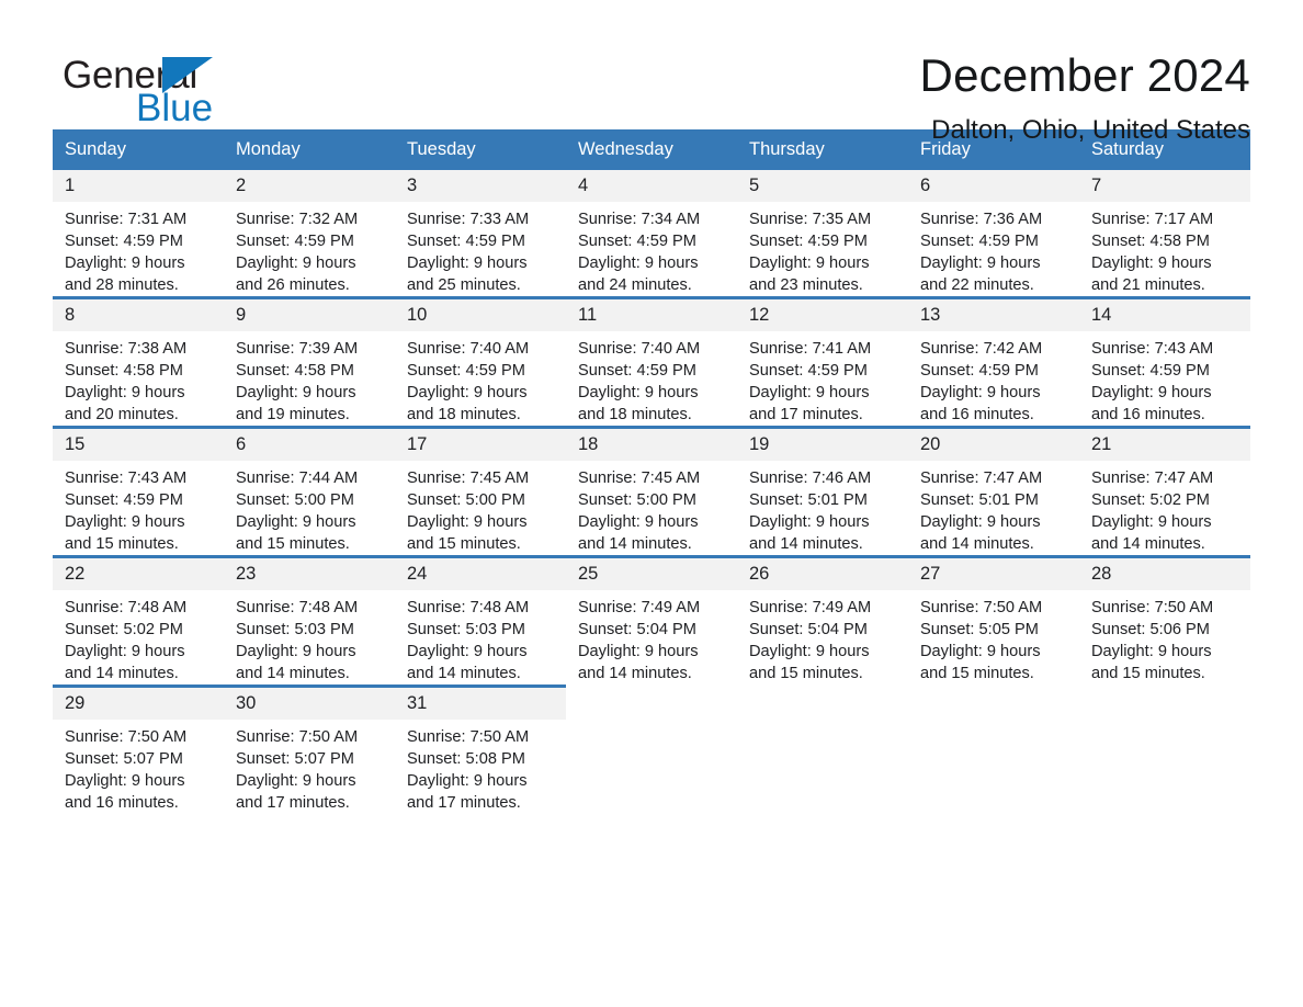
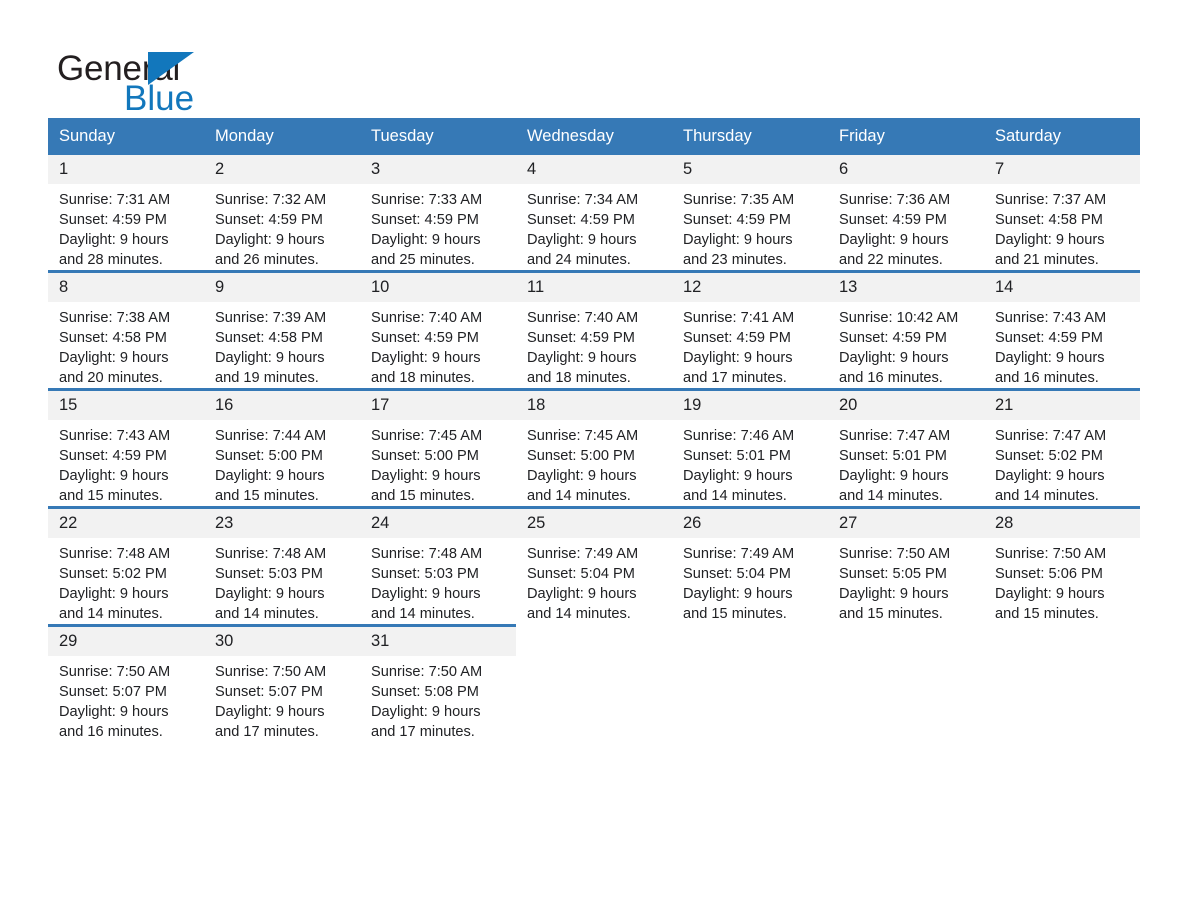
  General
  Blue
- December 2024
- Dalton, Ohio, United States
  Sunday	Monday	Tuesday	Wednesday	Thursday	Friday	Saturday
- 1Sunrise: 7:31 AMSunset: 4:59 PMDaylight: 9 hoursand 28 minutes.	2Sunrise: 7:32 AMSunset: 4:59 PMDaylight: 9 hoursand 26 minutes.	3Sunrise: 7:33 AMSunset: 4:59 PMDaylight: 9 hoursand 25 minutes.	4Sunrise: 7:34 AMSunset: 4:59 PMDaylight: 9 hoursand 24 minutes.	5Sunrise: 7:35 AMSunset: 4:59 PMDaylight: 9 hoursand 23 minutes.	6Sunrise: 7:36 AMSunset: 4:59 PMDaylight: 9 hoursand 22 minutes.	7Sunrise: 7:17 AMSunset: 4:58 PMDaylight: 9 hoursand 21 minutes.
+ 1Sunrise: 7:31 AMSunset: 4:59 PMDaylight: 9 hoursand 28 minutes.	2Sunrise: 7:32 AMSunset: 4:59 PMDaylight: 9 hoursand 26 minutes.	3Sunrise: 7:33 AMSunset: 4:59 PMDaylight: 9 hoursand 25 minutes.	4Sunrise: 7:34 AMSunset: 4:59 PMDaylight: 9 hoursand 24 minutes.	5Sunrise: 7:35 AMSunset: 4:59 PMDaylight: 9 hoursand 23 minutes.	6Sunrise: 7:36 AMSunset: 4:59 PMDaylight: 9 hoursand 22 minutes.	7Sunrise: 7:37 AMSunset: 4:58 PMDaylight: 9 hoursand 21 minutes.
- 8Sunrise: 7:38 AMSunset: 4:58 PMDaylight: 9 hoursand 20 minutes.	9Sunrise: 7:39 AMSunset: 4:58 PMDaylight: 9 hoursand 19 minutes.	10Sunrise: 7:40 AMSunset: 4:59 PMDaylight: 9 hoursand 18 minutes.	11Sunrise: 7:40 AMSunset: 4:59 PMDaylight: 9 hoursand 18 minutes.	12Sunrise: 7:41 AMSunset: 4:59 PMDaylight: 9 hoursand 17 minutes.	13Sunrise: 7:42 AMSunset: 4:59 PMDaylight: 9 hoursand 16 minutes.	14Sunrise: 7:43 AMSunset: 4:59 PMDaylight: 9 hoursand 16 minutes.
+ 8Sunrise: 7:38 AMSunset: 4:58 PMDaylight: 9 hoursand 20 minutes.	9Sunrise: 7:39 AMSunset: 4:58 PMDaylight: 9 hoursand 19 minutes.	10Sunrise: 7:40 AMSunset: 4:59 PMDaylight: 9 hoursand 18 minutes.	11Sunrise: 7:40 AMSunset: 4:59 PMDaylight: 9 hoursand 18 minutes.	12Sunrise: 7:41 AMSunset: 4:59 PMDaylight: 9 hoursand 17 minutes.	13Sunrise: 10:42 AMSunset: 4:59 PMDaylight: 9 hoursand 16 minutes.	14Sunrise: 7:43 AMSunset: 4:59 PMDaylight: 9 hoursand 16 minutes.
- 15Sunrise: 7:43 AMSunset: 4:59 PMDaylight: 9 hoursand 15 minutes.	6Sunrise: 7:44 AMSunset: 5:00 PMDaylight: 9 hoursand 15 minutes.	17Sunrise: 7:45 AMSunset: 5:00 PMDaylight: 9 hoursand 15 minutes.	18Sunrise: 7:45 AMSunset: 5:00 PMDaylight: 9 hoursand 14 minutes.	19Sunrise: 7:46 AMSunset: 5:01 PMDaylight: 9 hoursand 14 minutes.	20Sunrise: 7:47 AMSunset: 5:01 PMDaylight: 9 hoursand 14 minutes.	21Sunrise: 7:47 AMSunset: 5:02 PMDaylight: 9 hoursand 14 minutes.
+ 15Sunrise: 7:43 AMSunset: 4:59 PMDaylight: 9 hoursand 15 minutes.	16Sunrise: 7:44 AMSunset: 5:00 PMDaylight: 9 hoursand 15 minutes.	17Sunrise: 7:45 AMSunset: 5:00 PMDaylight: 9 hoursand 15 minutes.	18Sunrise: 7:45 AMSunset: 5:00 PMDaylight: 9 hoursand 14 minutes.	19Sunrise: 7:46 AMSunset: 5:01 PMDaylight: 9 hoursand 14 minutes.	20Sunrise: 7:47 AMSunset: 5:01 PMDaylight: 9 hoursand 14 minutes.	21Sunrise: 7:47 AMSunset: 5:02 PMDaylight: 9 hoursand 14 minutes.
  22Sunrise: 7:48 AMSunset: 5:02 PMDaylight: 9 hoursand 14 minutes.	23Sunrise: 7:48 AMSunset: 5:03 PMDaylight: 9 hoursand 14 minutes.	24Sunrise: 7:48 AMSunset: 5:03 PMDaylight: 9 hoursand 14 minutes.	25Sunrise: 7:49 AMSunset: 5:04 PMDaylight: 9 hoursand 14 minutes.	26Sunrise: 7:49 AMSunset: 5:04 PMDaylight: 9 hoursand 15 minutes.	27Sunrise: 7:50 AMSunset: 5:05 PMDaylight: 9 hoursand 15 minutes.	28Sunrise: 7:50 AMSunset: 5:06 PMDaylight: 9 hoursand 15 minutes.
  29Sunrise: 7:50 AMSunset: 5:07 PMDaylight: 9 hoursand 16 minutes.	30Sunrise: 7:50 AMSunset: 5:07 PMDaylight: 9 hoursand 17 minutes.	31Sunrise: 7:50 AMSunset: 5:08 PMDaylight: 9 hoursand 17 minutes.
